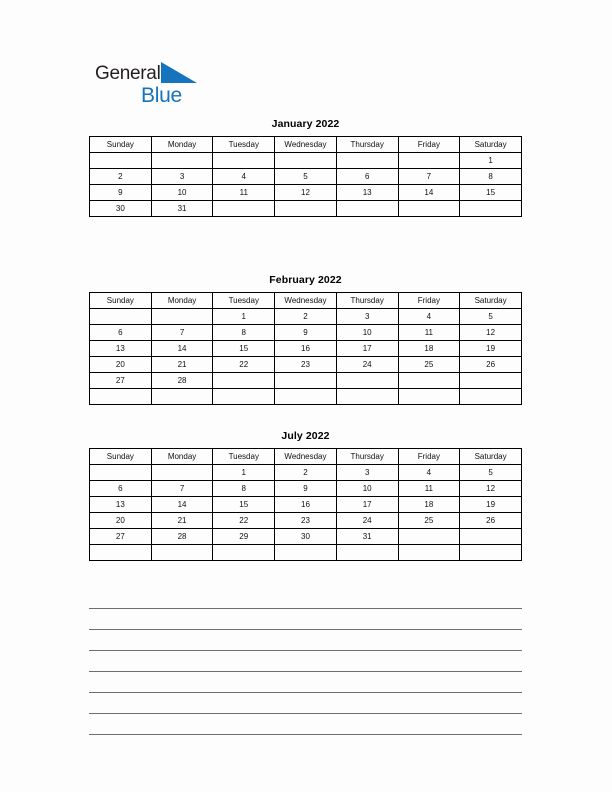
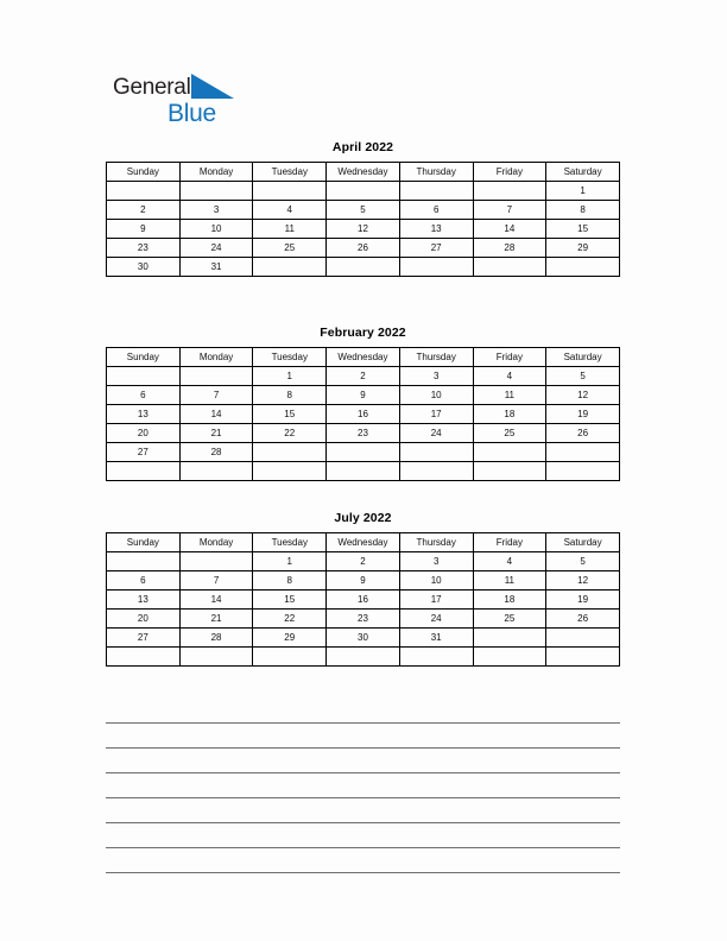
  General
  Blue
- January 2022
+ April 2022
  Sunday	Monday	Tuesday	Wednesday	Thursday	Friday	Saturday
  						1
  2	3	4	5	6	7	8
  9	10	11	12	13	14	15
+ 23	24	25	26	27	28	29
  30	31
  February 2022
  Sunday	Monday	Tuesday	Wednesday	Thursday	Friday	Saturday
  		1	2	3	4	5
  6	7	8	9	10	11	12
  13	14	15	16	17	18	19
  20	21	22	23	24	25	26
  27	28
  July 2022
  Sunday	Monday	Tuesday	Wednesday	Thursday	Friday	Saturday
  		1	2	3	4	5
  6	7	8	9	10	11	12
  13	14	15	16	17	18	19
  20	21	22	23	24	25	26
  27	28	29	30	31
